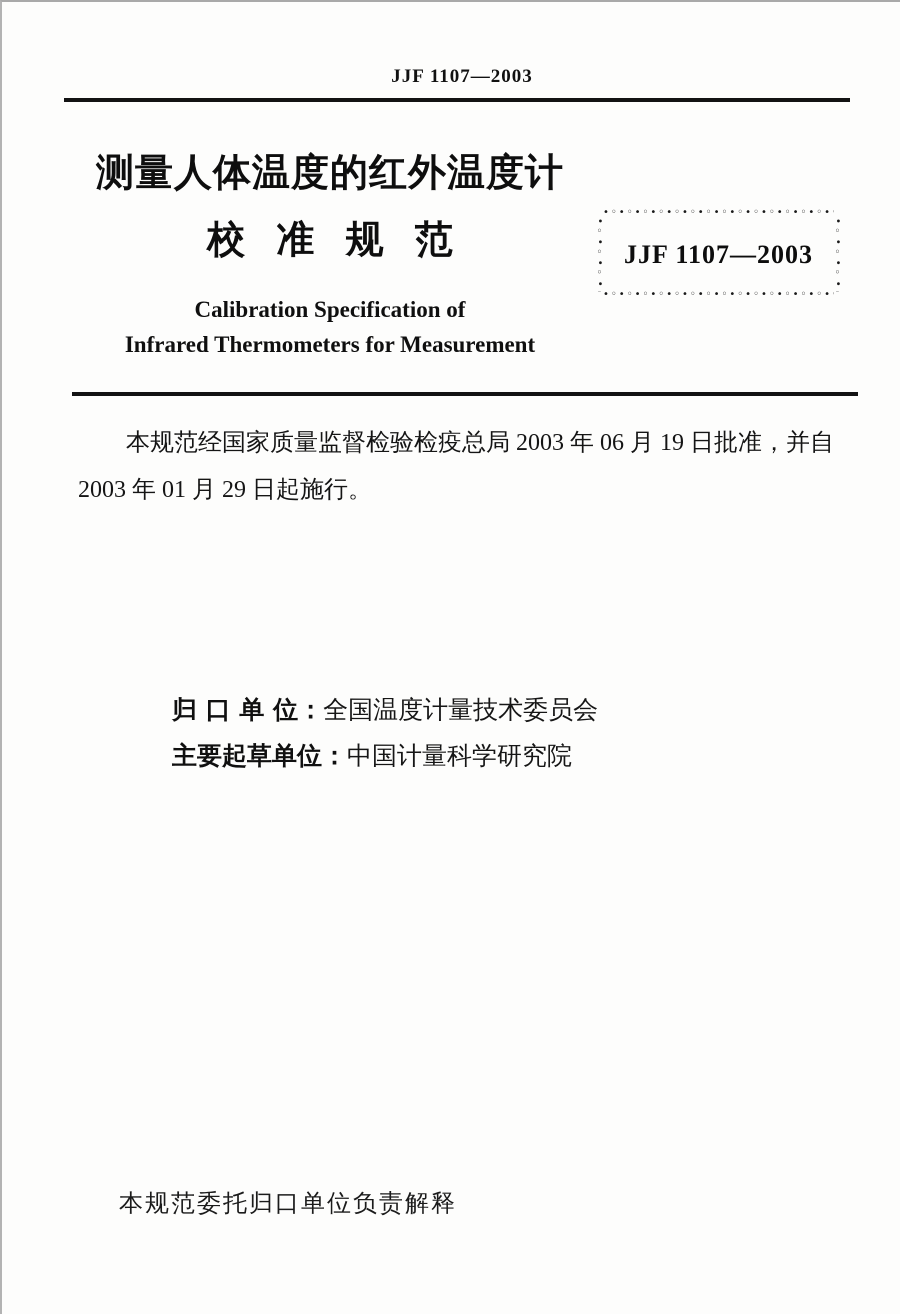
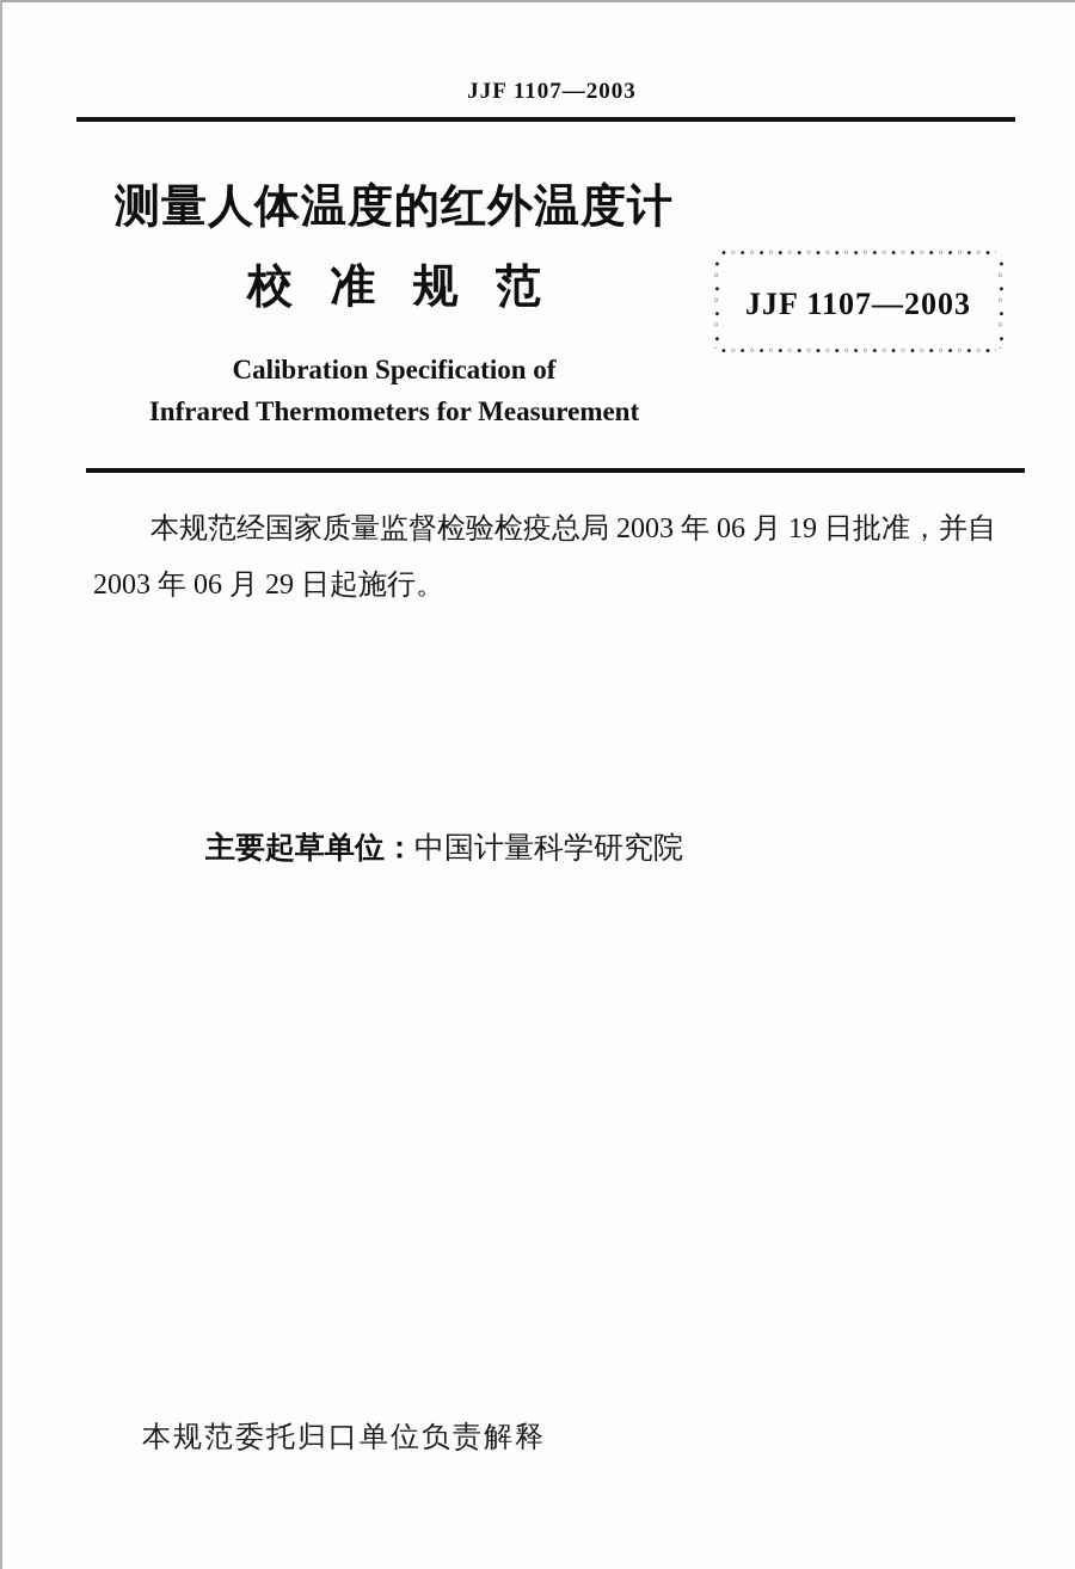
  JJF 1107—2003
  测量人体温度的红外温度计
  校 准 规 范
  Calibration Specification of
  Infrared Thermometers for Measurement
  JJF 1107—2003
  本规范经国家质量监督检验检疫总局 2003 年 06 月 19 日批准，并自
- 2003 年 01 月 29 日起施行。
+ 2003 年 06 月 29 日起施行。
- 归 口 单 位：全国温度计量技术委员会
  主要起草单位：中国计量科学研究院
  本规范委托归口单位负责解释
